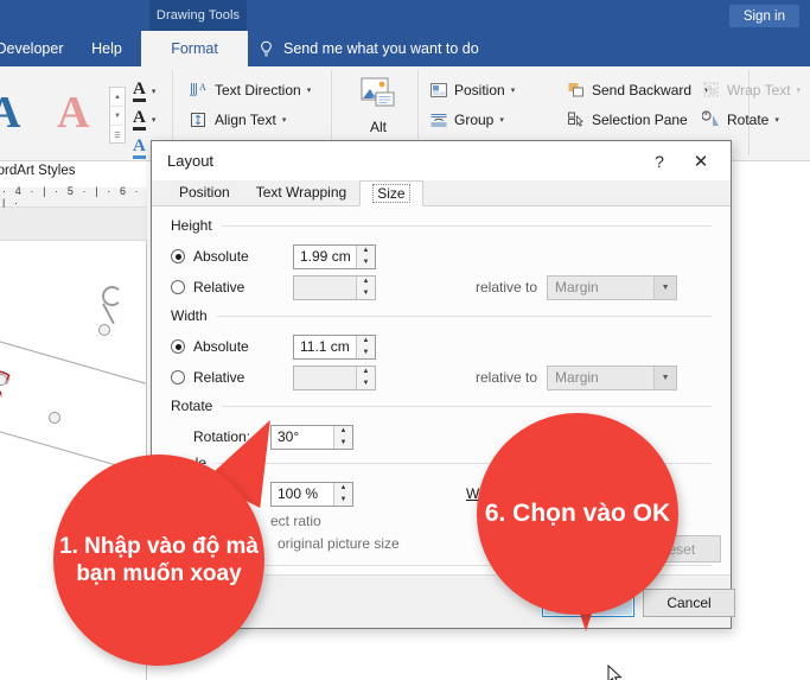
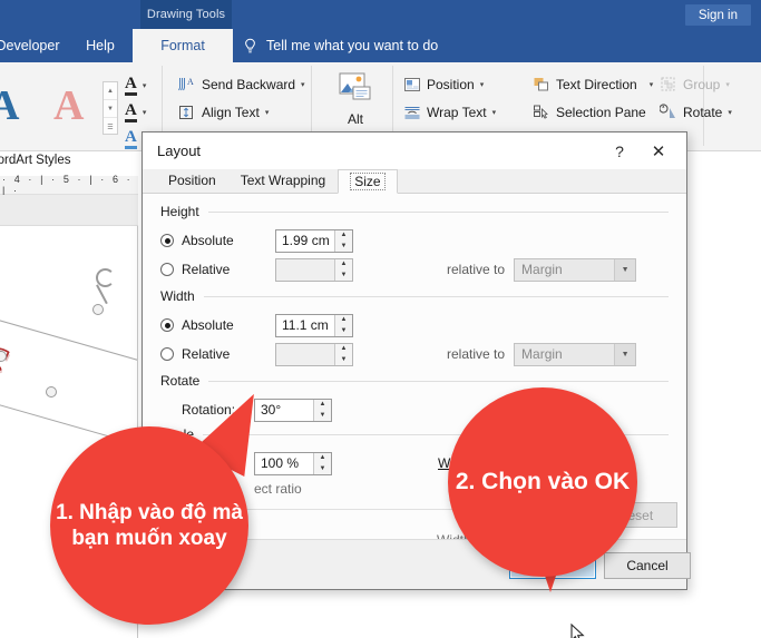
  Drawing Tools
  Sign in
  Developer
  Help
  Format
- Send me what you want to do
+ Tell me what you want to do
  A
  A
  A
  A
  A
  A
- Text Direction
+ Send Backward
  Align Text
  Alt
  Position
- Group
+ Wrap Text
- Send Backward
+ Text Direction
  Selection Pane
- Wrap Text
+ Group
  Rotate
  ordArt Styles
  · 4 · | · 5 · | · 6 · | ·
  Layout
  ?
  ✕
  Position
  Text Wrapping
  Size
  Height
  Absolute
  1.99 cm
  Relative
  relative to
  Margin
  Width
  Absolute
  11.1 cm
  Relative
  relative to
  Margin
  Rotate
  Rotation:
  30°
  100 %
  W
  ect ratio
- original picture size
  eset
  Cancel
  1. Nhập vào độ mà bạn muốn xoay
- 6. Chọn vào OK
+ 2. Chọn vào OK
